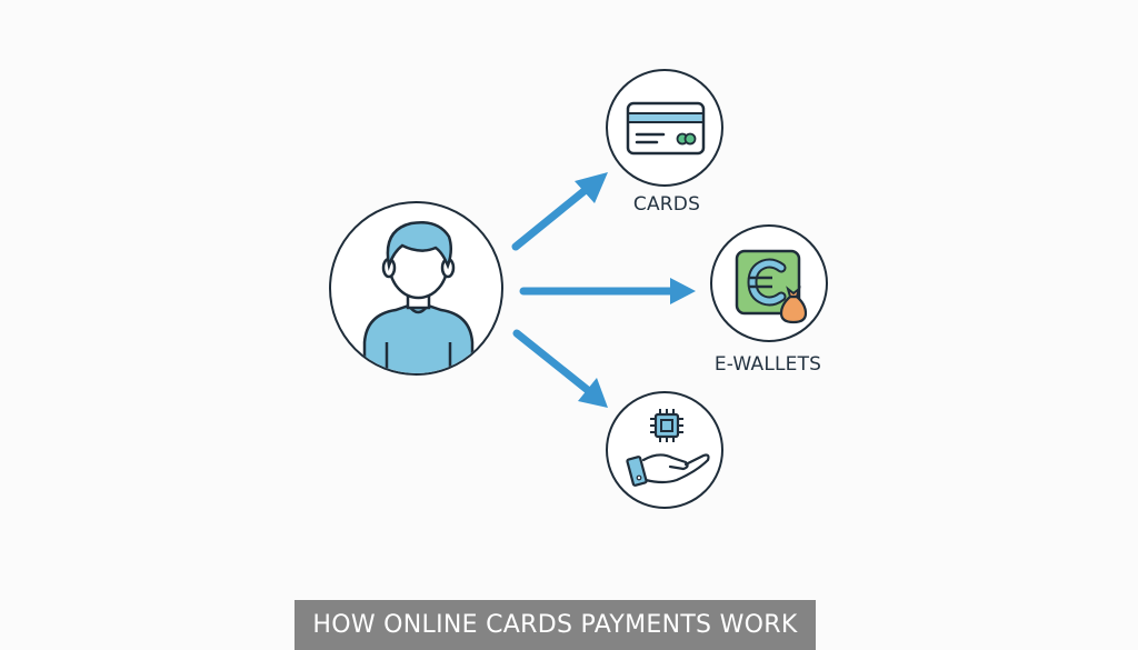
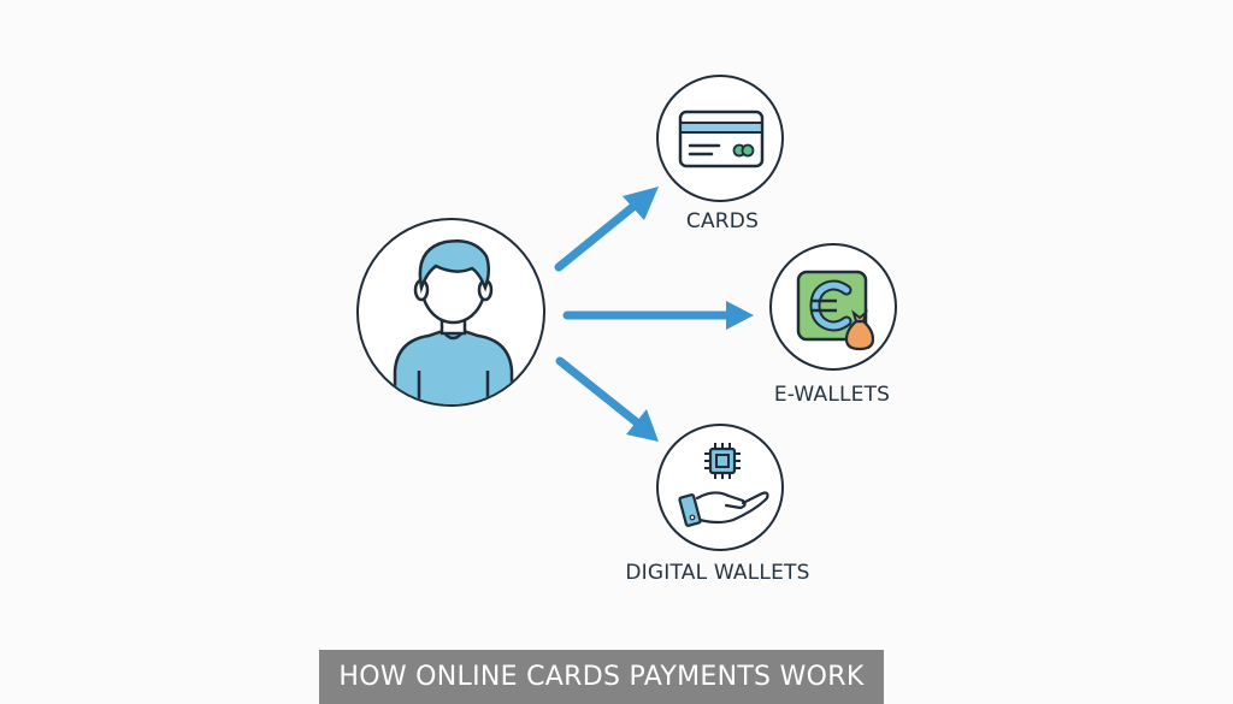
  CARDS
  E-WALLETS
+ DIGITAL WALLETS
  HOW ONLINE CARDS PAYMENTS WORK
